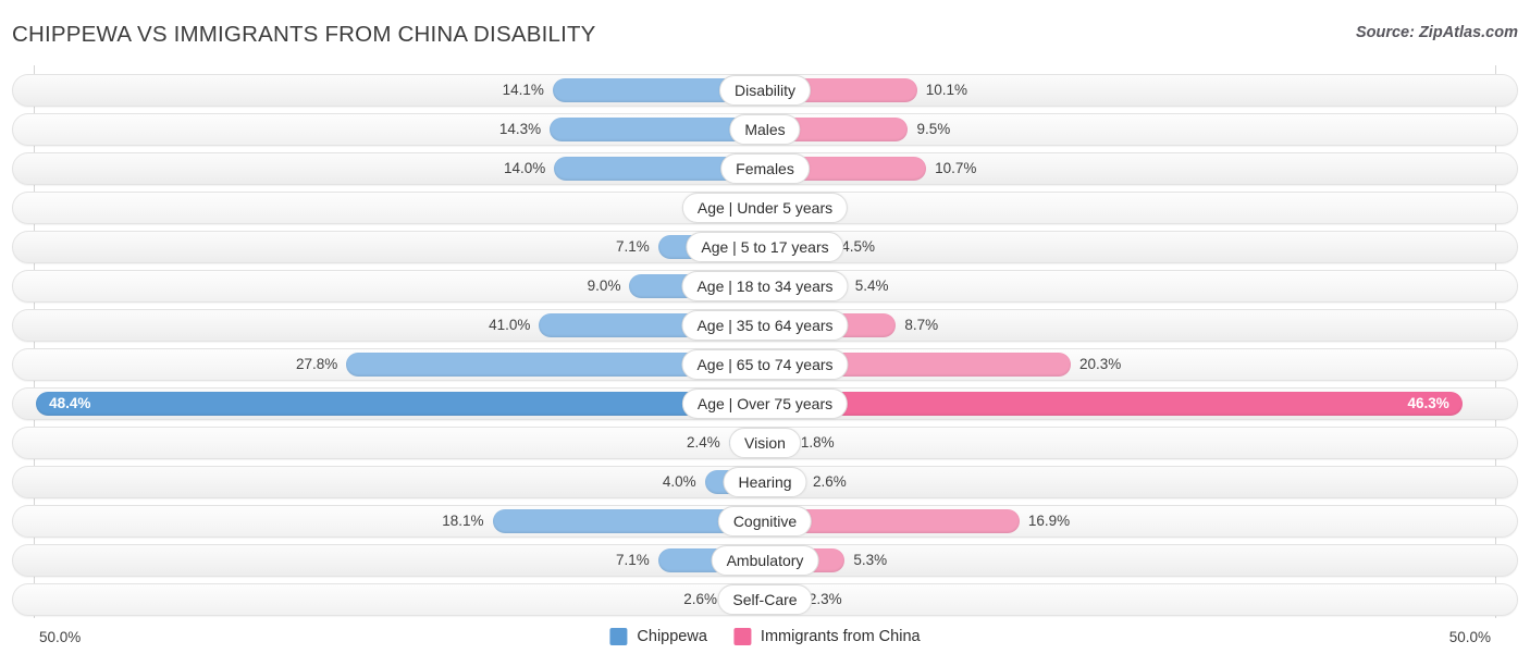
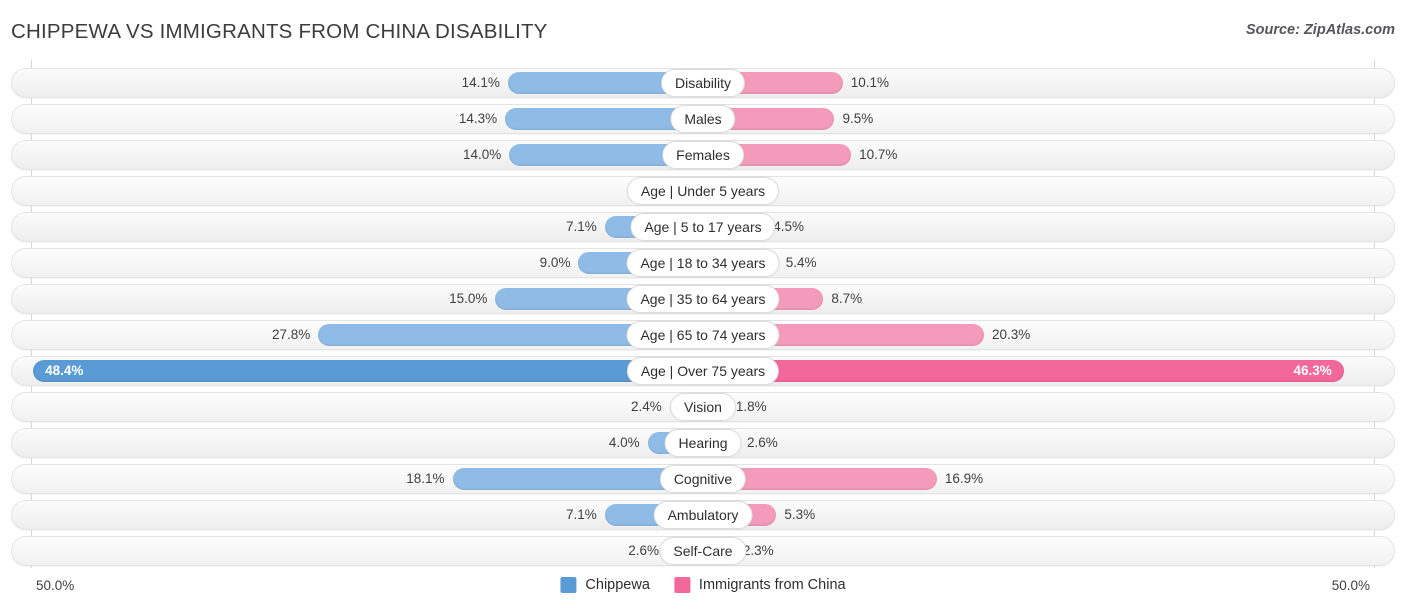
  CHIPPEWA VS IMMIGRANTS FROM CHINA DISABILITY
  Source: ZipAtlas.com
  14.1%
  10.1%
  Disability
  14.3%
  9.5%
  Males
  14.0%
  10.7%
  Females
  Age | Under 5 years
  7.1%
  4.5%
  Age | 5 to 17 years
  9.0%
  5.4%
  Age | 18 to 34 years
- 41.0%
+ 15.0%
  8.7%
  Age | 35 to 64 years
  27.8%
  20.3%
  Age | 65 to 74 years
  48.4%
  46.3%
  Age | Over 75 years
  2.4%
  1.8%
  Vision
  4.0%
  2.6%
  Hearing
  18.1%
  16.9%
  Cognitive
  7.1%
  5.3%
  Ambulatory
  2.6%
  2.3%
  Self-Care
  50.0%
  50.0%
  Chippewa
  Immigrants from China
